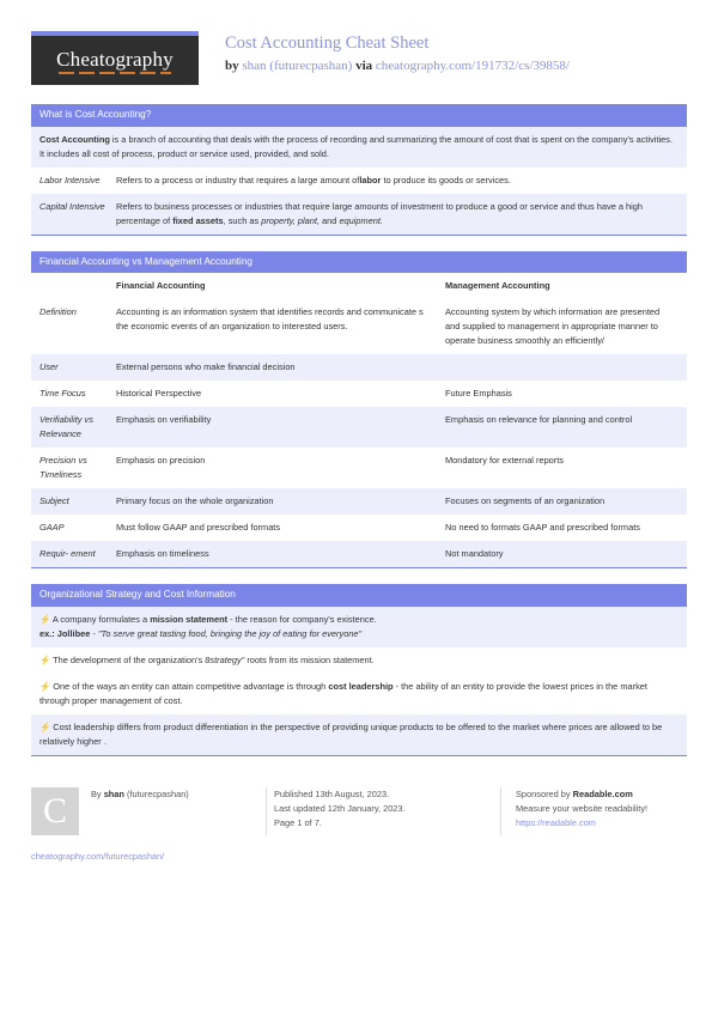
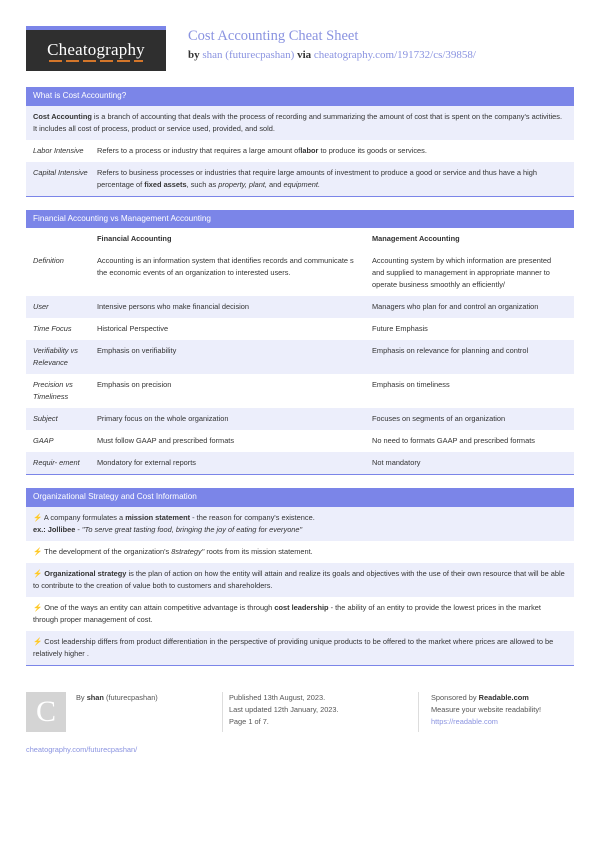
  Cheatography
  Cost Accounting Cheat Sheet
  by shan (futurecpashan) via cheatography.com/191732/cs/39858/
  What is Cost Accounting?
  Cost Accounting is a branch of accounting that deals with the process of recording and summarizing the amount of cost that is spent on the company's activities. It includes all cost of process, product or service used, provided, and sold.
  Labor Intensive
  Refers to a process or industry that requires a large amount oflabor to produce its goods or services.
  Capital Intensive
  Refers to business processes or industries that require large amounts of investment to produce a good or service and thus have a high percentage of fixed assets, such as property, plant, and equipment.
  Financial Accounting vs Management Accounting
  Financial Accounting
  Management Accounting
  Definition
  Accounting is an information system that identifies records and communicate s the economic events of an organization to interested users.
  Accounting system by which information are presented and supplied to management in appropriate manner to operate business smoothly an efficiently/
  User
- External persons who make financial decision
+ Intensive persons who make financial decision
+ Managers who plan for and control an organization
  Time Focus
  Historical Perspective
  Future Emphasis
  Verifiability vs Relevance
  Emphasis on verifiability
  Emphasis on relevance for planning and control
  Precision vs Timeliness
  Emphasis on precision
- Mondatory for external reports
+ Emphasis on timeliness
  Subject
  Primary focus on the whole organization
  Focuses on segments of an organization
  GAAP
  Must follow GAAP and prescribed formats
  No need to formats GAAP and prescribed formats
  Requir- ement
- Emphasis on timeliness
+ Mondatory for external reports
  Not mandatory
  Organizational Strategy and Cost Information
  ⚡ A company formulates a mission statement - the reason for company's existence.
  ex.: Jollibee - "To serve great tasting food, bringing the joy of eating for everyone"
  ⚡ The development of the organization's 8strategy" roots from its mission statement.
+ ⚡ Organizational strategy is the plan of action on how the entity will attain and realize its goals and objectives with the use of their own resource that will be able to contribute to the creation of value both to customers and shareholders.
  ⚡ One of the ways an entity can attain competitive advantage is through cost leadership - the ability of an entity to provide the lowest prices in the market through proper management of cost.
  ⚡ Cost leadership differs from product differentiation in the perspective of providing unique products to be offered to the market where prices are allowed to be relatively higher .
  C
  By shan (futurecpashan)
  cheatography.com/futurecpashan/
  Published 13th August, 2023.
  Last updated 12th January, 2023.
  Page 1 of 7.
  Sponsored by Readable.com
  Measure your website readability!
  https://readable.com
